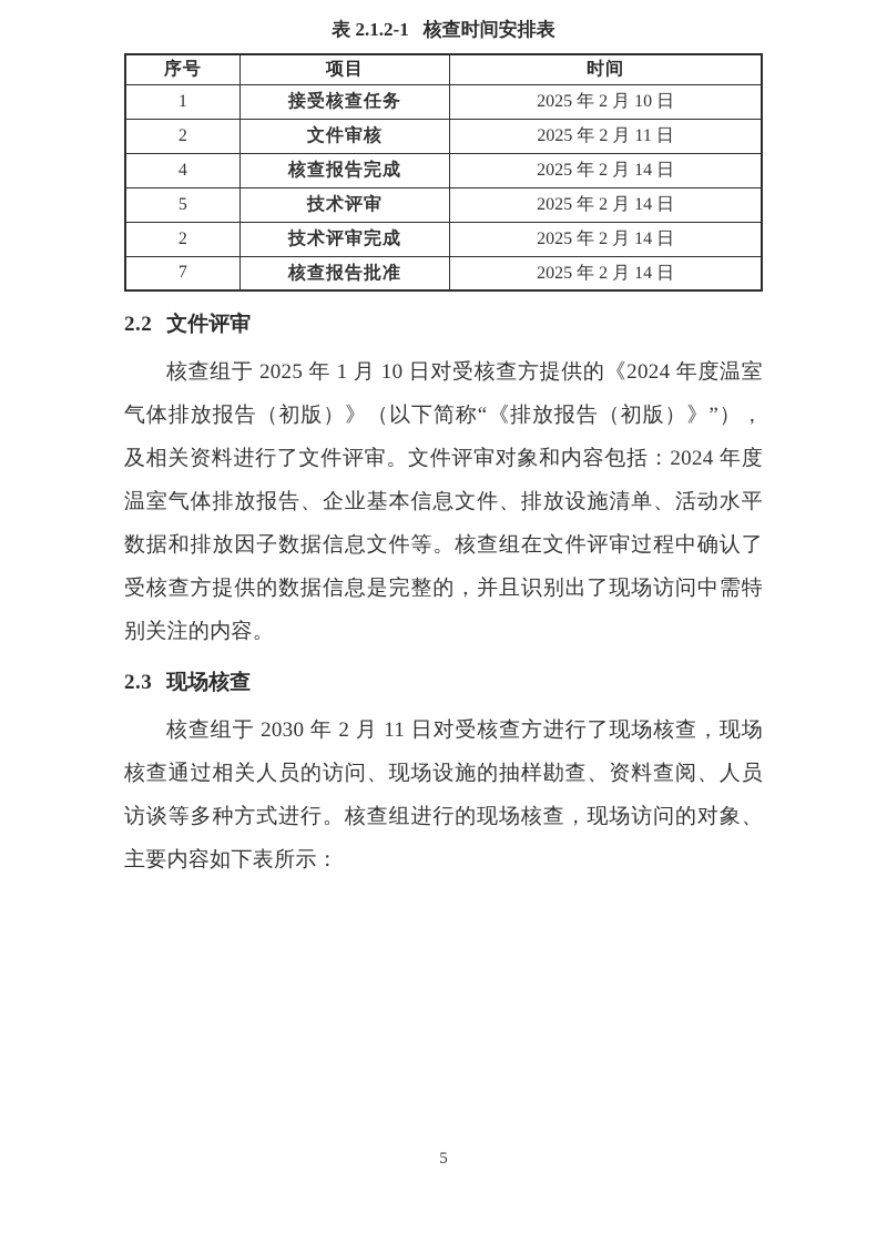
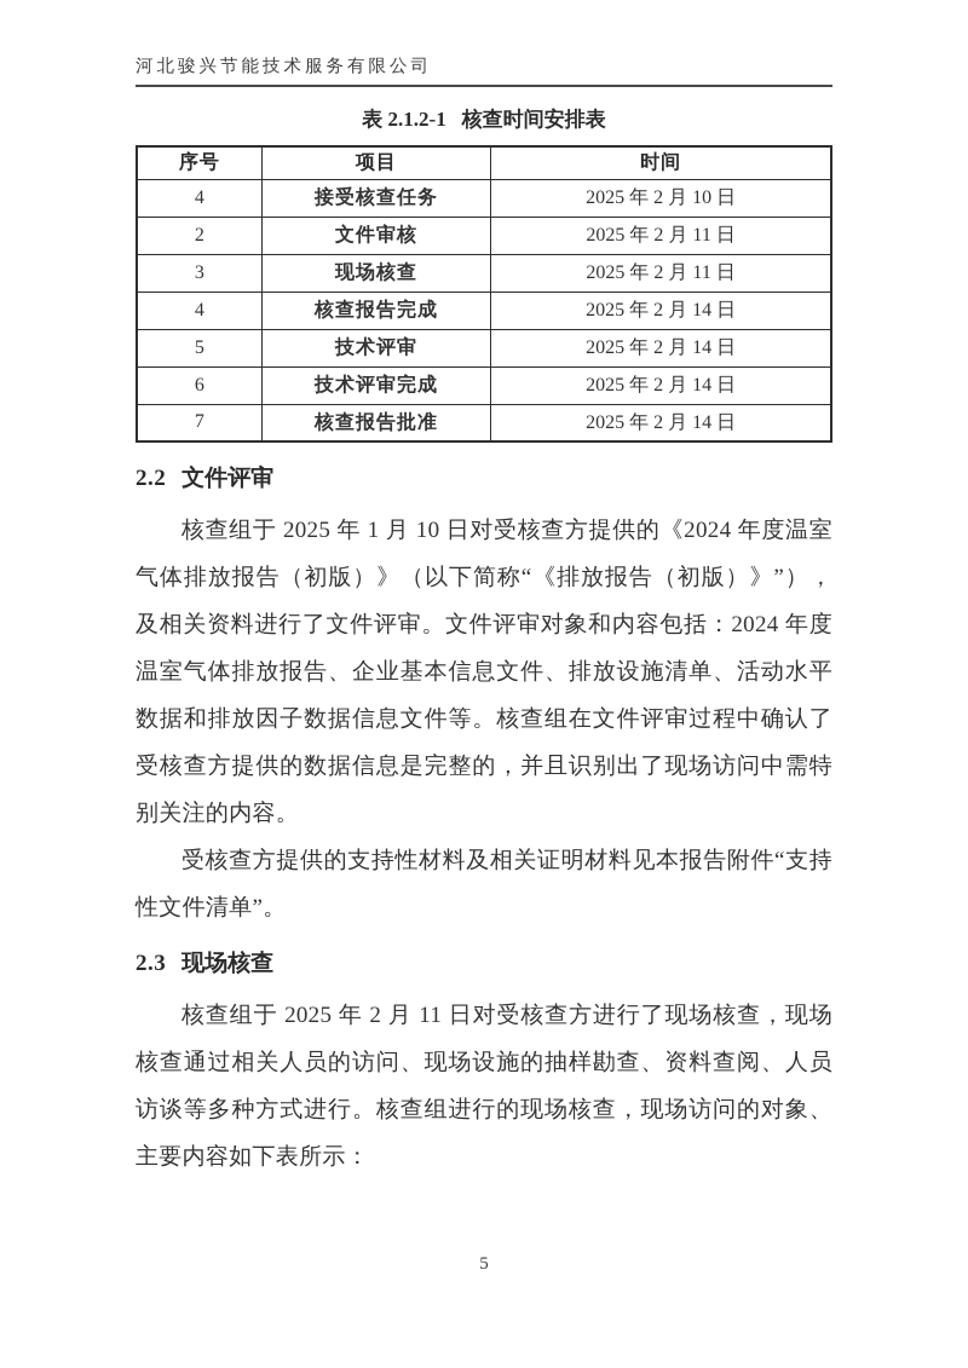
+ 河北骏兴节能技术服务有限公司
  表 2.1.2-1 核查时间安排表
  序号	项目	时间
- 1	接受核查任务	2025 年 2 月 10 日
+ 4	接受核查任务	2025 年 2 月 10 日
  2	文件审核	2025 年 2 月 11 日
+ 3	现场核查	2025 年 2 月 11 日
  4	核查报告完成	2025 年 2 月 14 日
  5	技术评审	2025 年 2 月 14 日
- 2	技术评审完成	2025 年 2 月 14 日
+ 6	技术评审完成	2025 年 2 月 14 日
  7	核查报告批准	2025 年 2 月 14 日
  2.2 文件评审
  核查组于 2025 年 1 月 10 日对受核查方提供的《2024 年度温室气体排放报告（初版）》（以下简称“《排放报告（初版）》”），及相关资料进行了文件评审。文件评审对象和内容包括：2024 年度温室气体排放报告、企业基本信息文件、排放设施清单、活动水平数据和排放因子数据信息文件等。核查组在文件评审过程中确认了受核查方提供的数据信息是完整的，并且识别出了现场访问中需特别关注的内容。
+ 受核查方提供的支持性材料及相关证明材料见本报告附件“支持性文件清单”。
  2.3 现场核查
- 核查组于 2030 年 2 月 11 日对受核查方进行了现场核查，现场核查通过相关人员的访问、现场设施的抽样勘查、资料查阅、人员访谈等多种方式进行。核查组进行的现场核查，现场访问的对象、主要内容如下表所示：
+ 核查组于 2025 年 2 月 11 日对受核查方进行了现场核查，现场核查通过相关人员的访问、现场设施的抽样勘查、资料查阅、人员访谈等多种方式进行。核查组进行的现场核查，现场访问的对象、主要内容如下表所示：
  5
